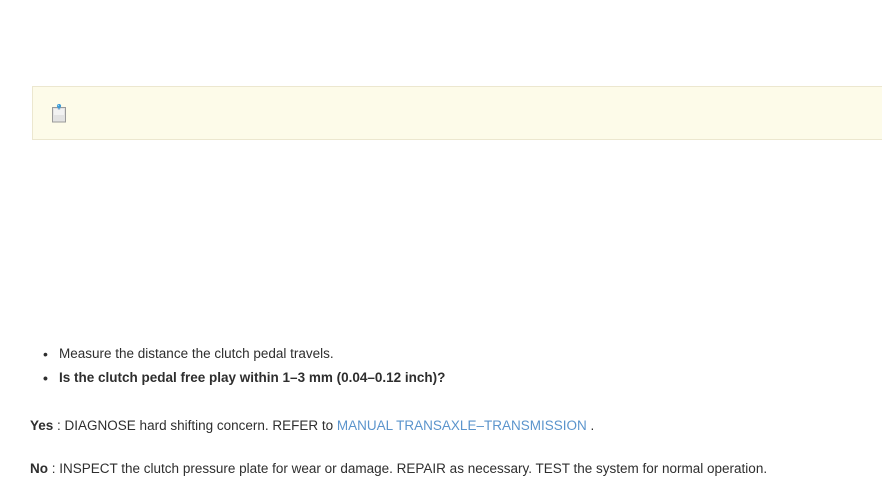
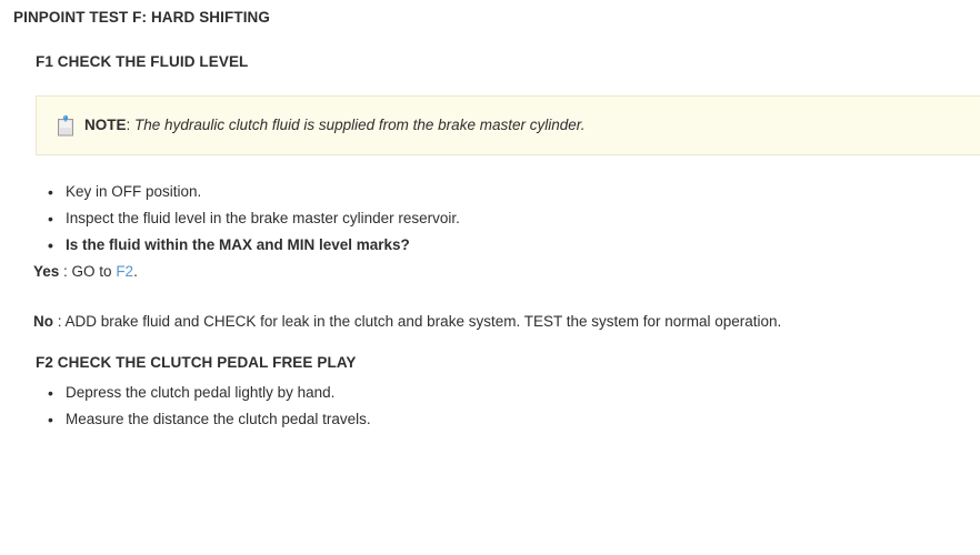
+ PINPOINT TEST F: HARD SHIFTING
+ F1 CHECK THE FLUID LEVEL
+ NOTE: The hydraulic clutch fluid is supplied from the brake master cylinder.
+ Key in OFF position.
+ Inspect the fluid level in the brake master cylinder reservoir.
+ Is the fluid within the MAX and MIN level marks?
+ Yes : GO to F2.
+ No : ADD brake fluid and CHECK for leak in the clutch and brake system. TEST the system for normal operation.
+ F2 CHECK THE CLUTCH PEDAL FREE PLAY
+ Depress the clutch pedal lightly by hand.
  Measure the distance the clutch pedal travels.
- Is the clutch pedal free play within 1–3 mm (0.04–0.12 inch)?
- Yes : DIAGNOSE hard shifting concern. REFER to MANUAL TRANSAXLE–TRANSMISSION .
- No : INSPECT the clutch pressure plate for wear or damage. REPAIR as necessary. TEST the system for normal operation.
